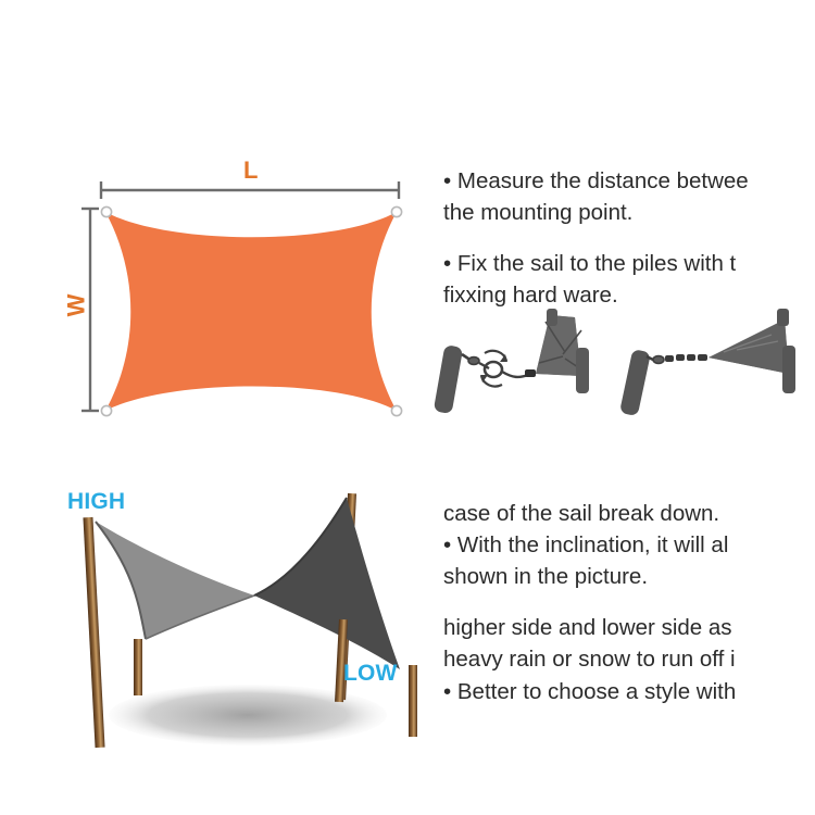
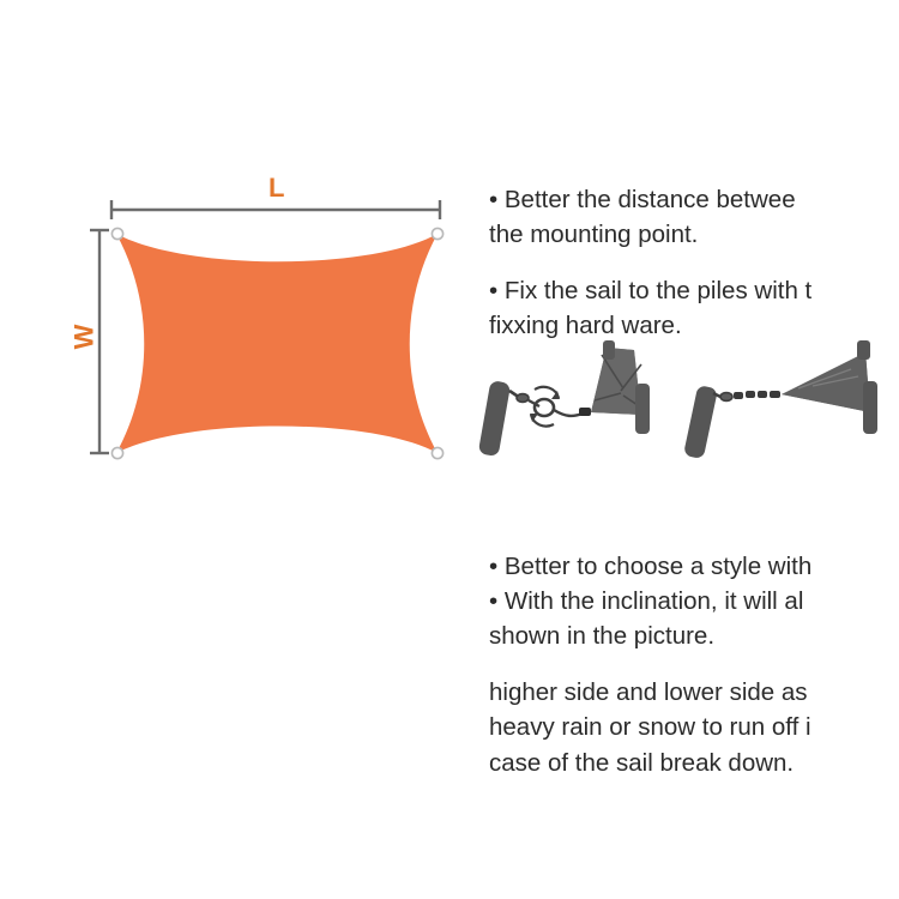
  L
- • Measure the distance betwee
+ • Better the distance betwee
  the mounting point.
  • Fix the sail to the piles with t
  fixxing hard ware.
- HIGH
- LOW
- case of the sail break down.
+ • Better to choose a style with
  • With the inclination, it will al
  shown in the picture.
  higher side and lower side as
  heavy rain or snow to run off i
- • Better to choose a style with
+ case of the sail break down.
